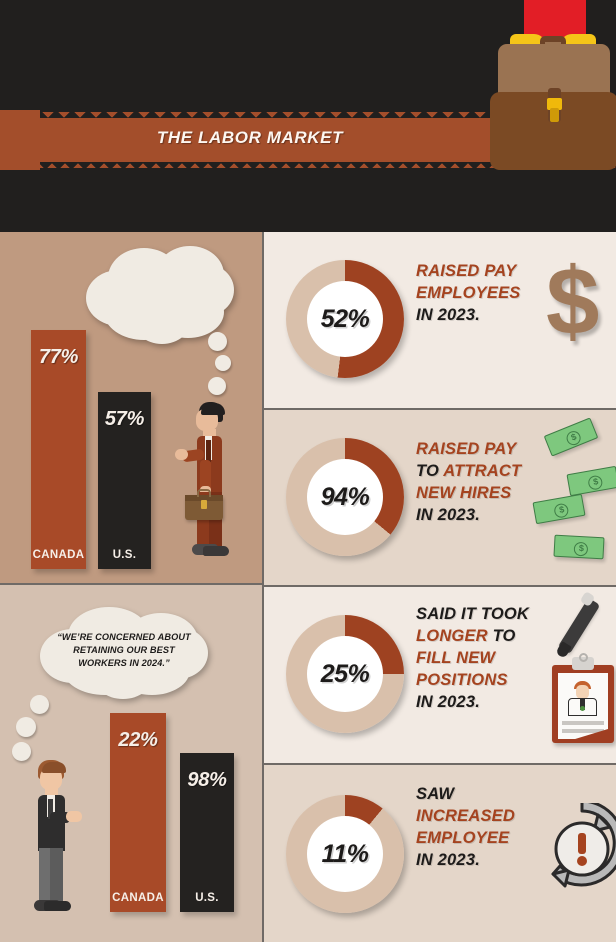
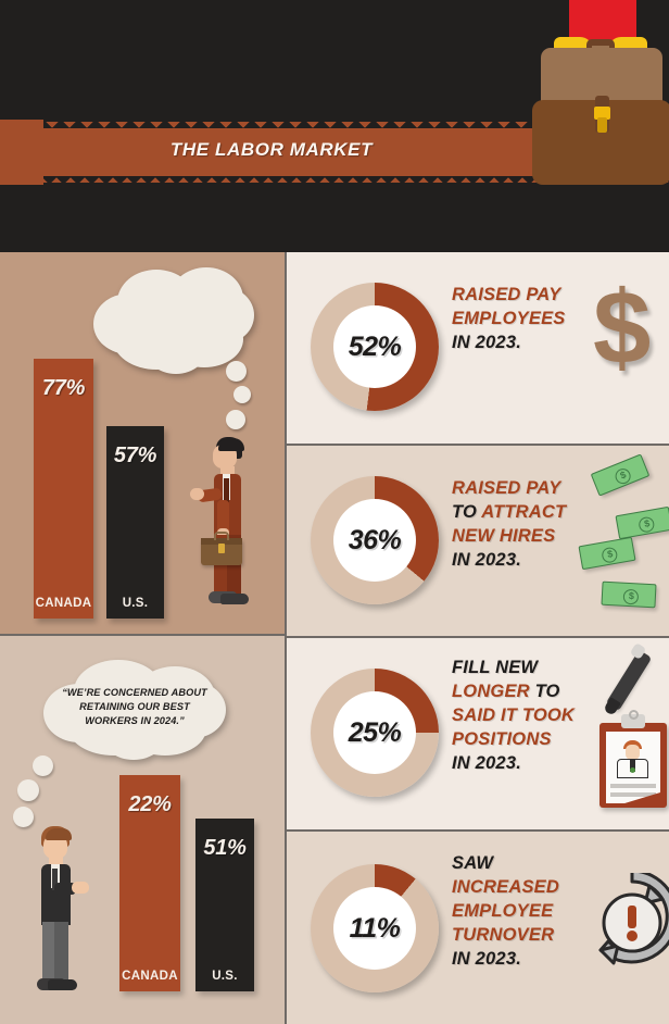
  THE LABOR MARKET
  77%
  CANADA
  57%
  U.S.
  “WE’RE CONCERNED ABOUT
  RETAINING OUR BEST
  WORKERS IN 2024.”
  22%
  CANADA
- 98%
+ 51%
  U.S.
  52%
  RAISED PAY
  EMPLOYEES
  IN 2023.
  $
- 94%
+ 36%
  RAISED PAY
  TO ATTRACT
  NEW HIRES
  IN 2023.
  25%
- SAID IT TOOK
+ FILL NEW
  LONGER TO
- FILL NEW
+ SAID IT TOOK
  POSITIONS
  IN 2023.
  11%
  SAW
  INCREASED
  EMPLOYEE
+ TURNOVER
  IN 2023.
